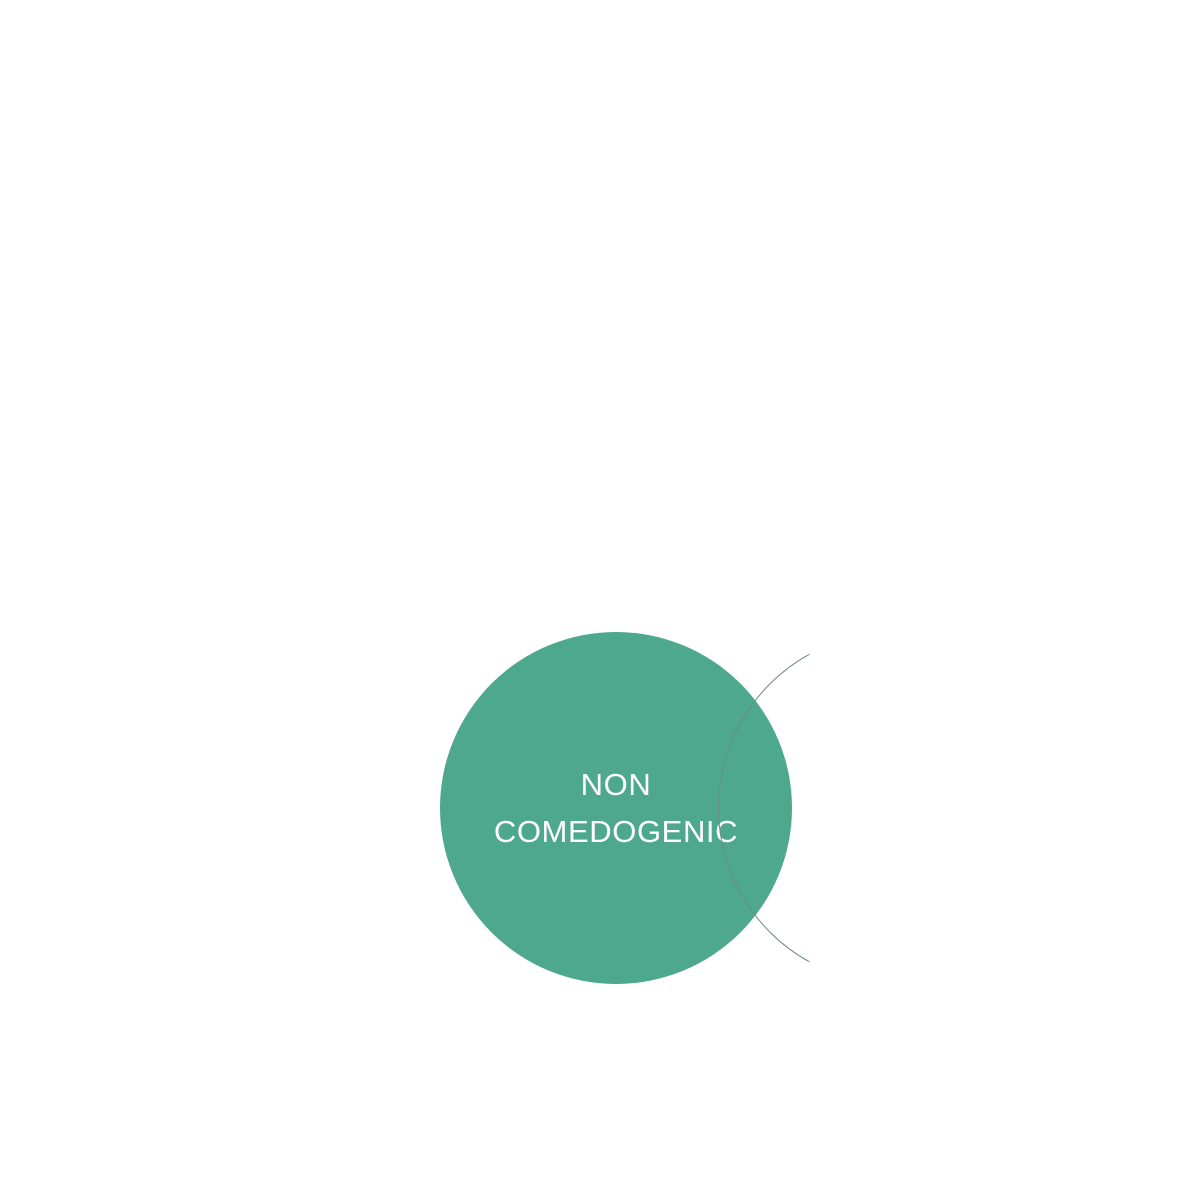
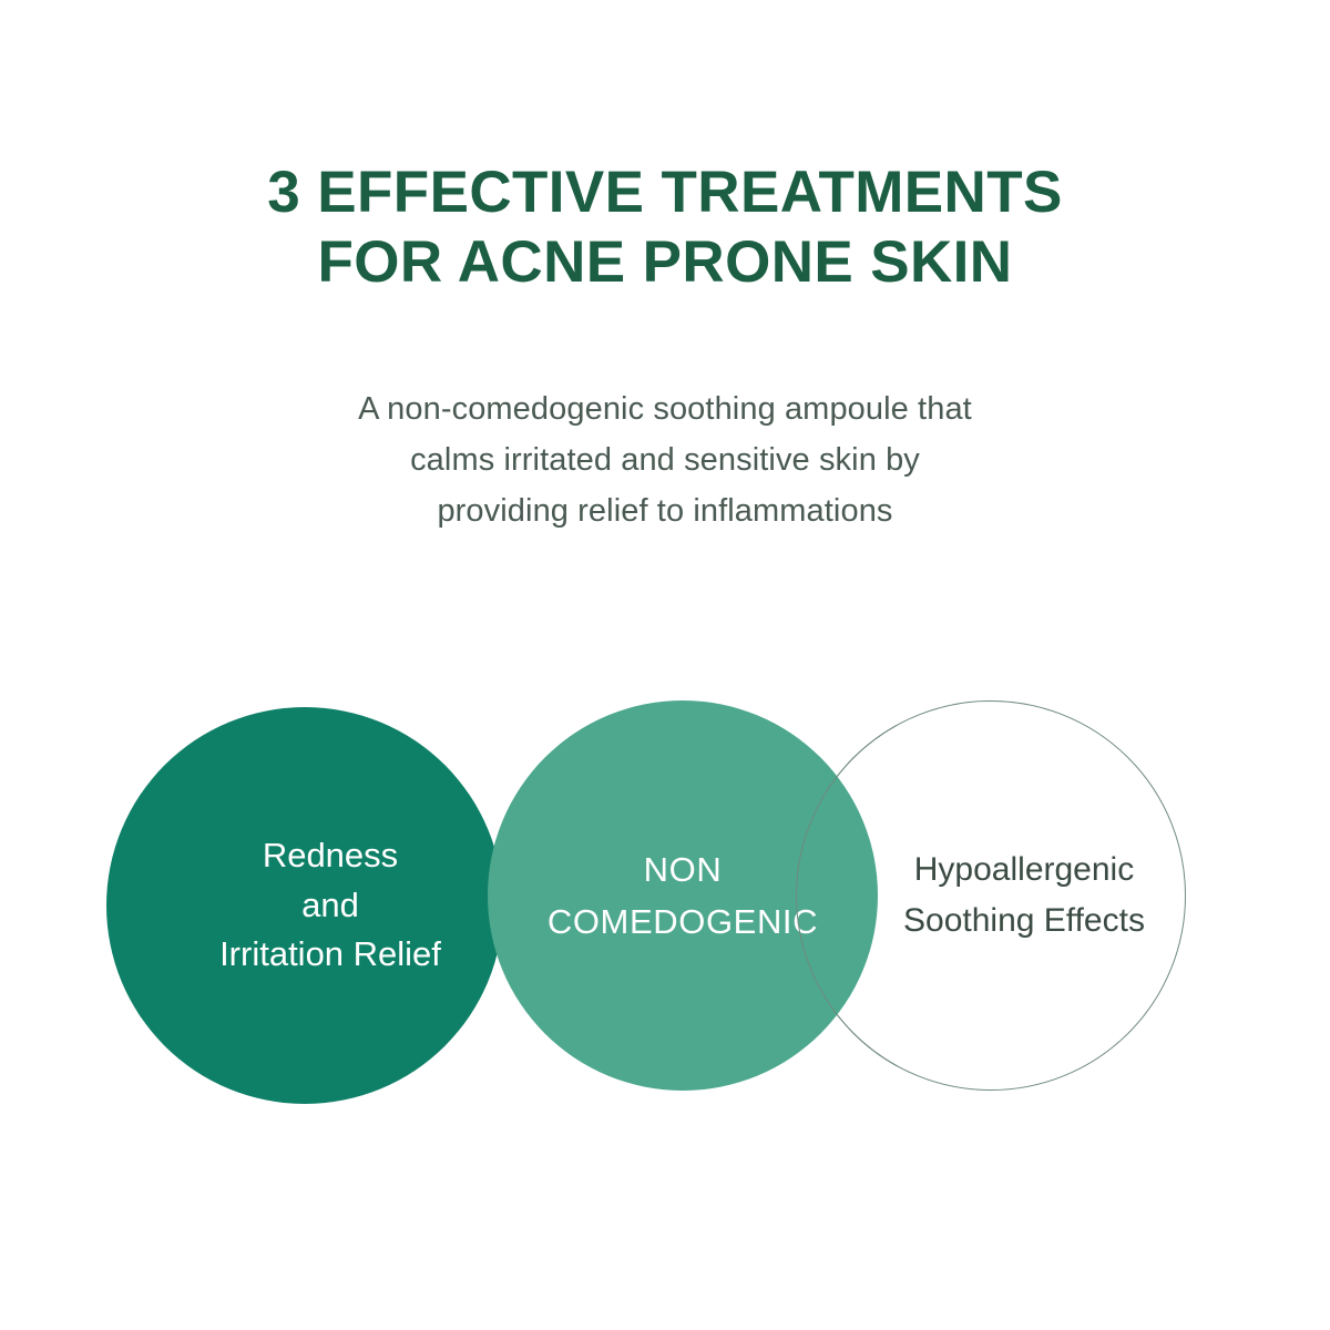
+ 3 EFFECTIVE TREATMENTS
+ FOR ACNE PRONE SKIN
+ A non-comedogenic soothing ampoule that
+ calms irritated and sensitive skin by
+ providing relief to inflammations
+ Redness
+ and
+ Irritation Relief
+ Hypoallergenic
+ Soothing Effects
  NON
  COMEDOGENIC
